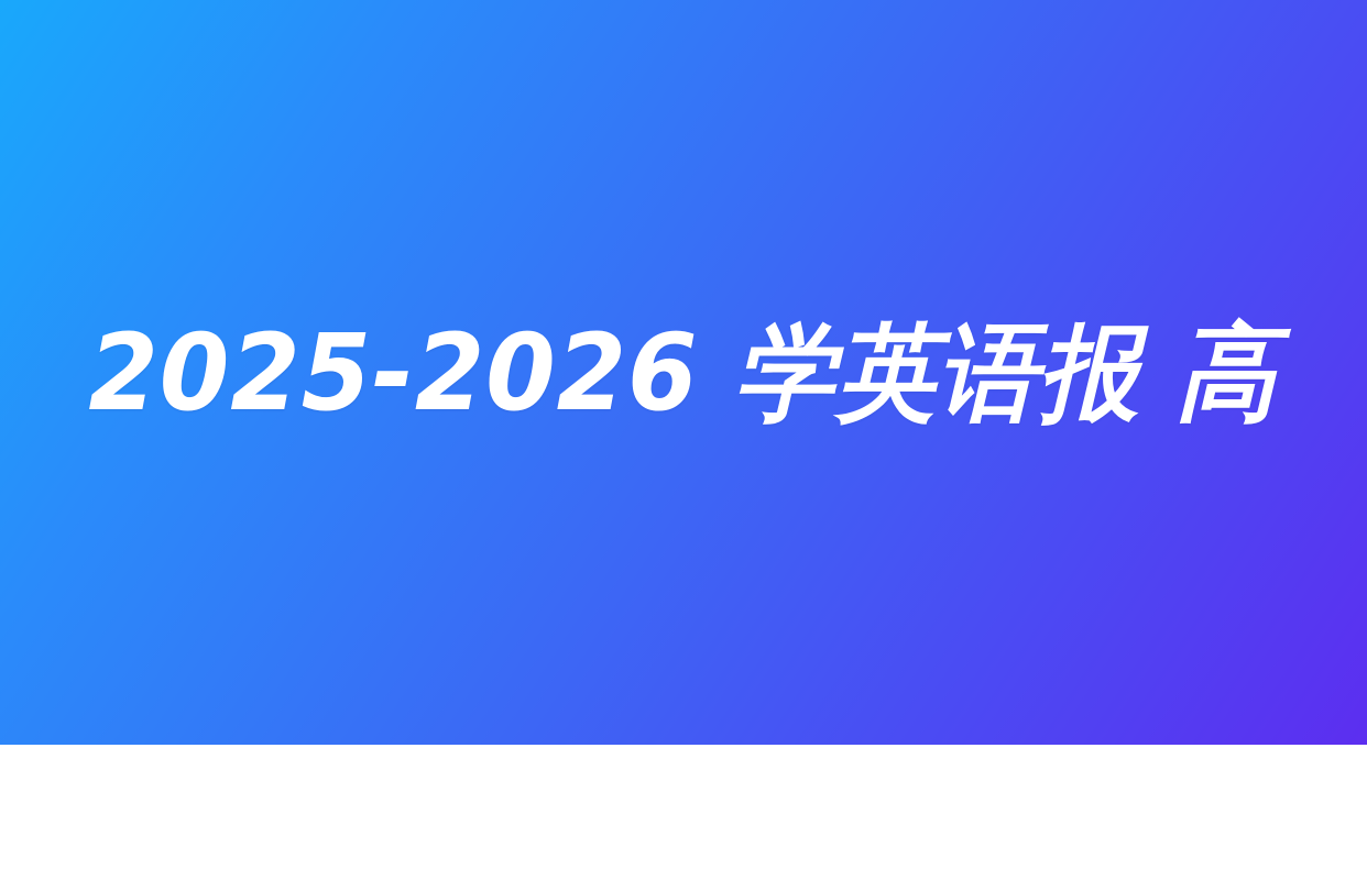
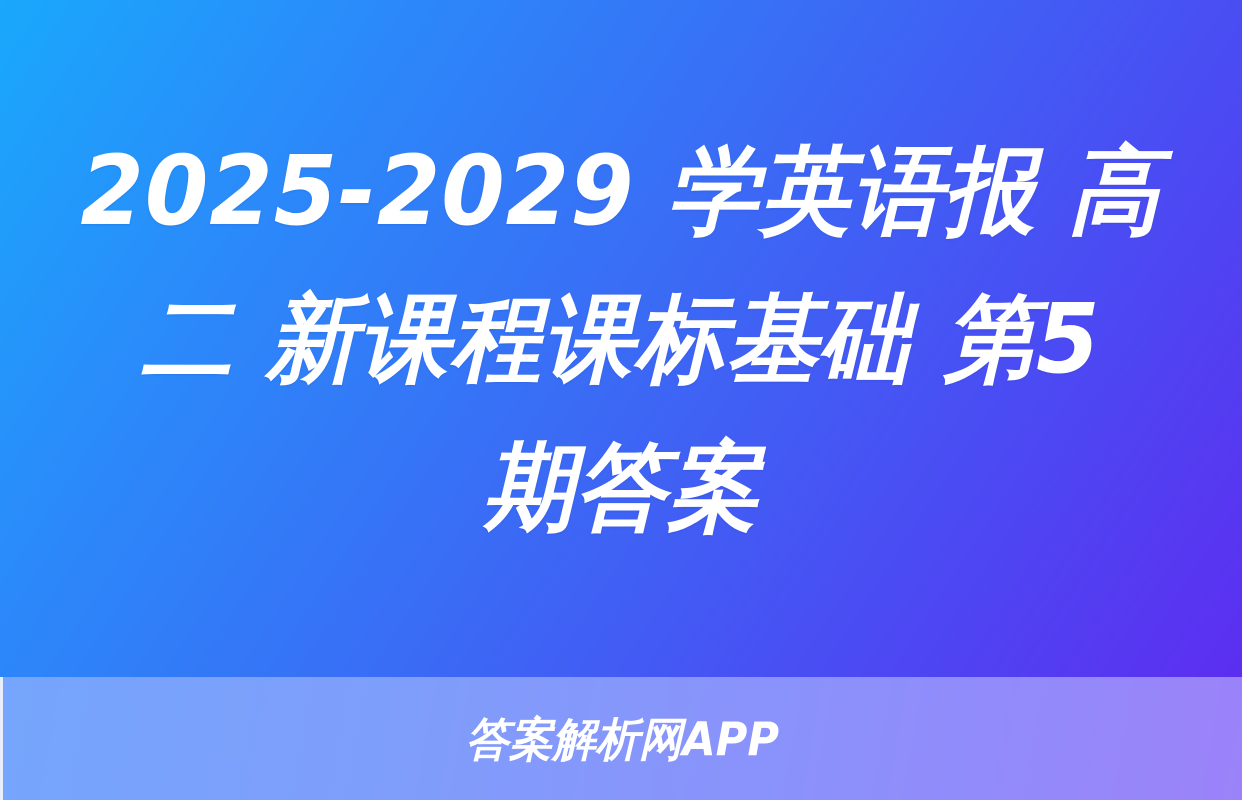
- 2025-2026 学英语报 高
+ 2025-2029 学英语报 高
+ 二 新课程课标基础 第5
+ 期答案
+ 答案解析网APP
